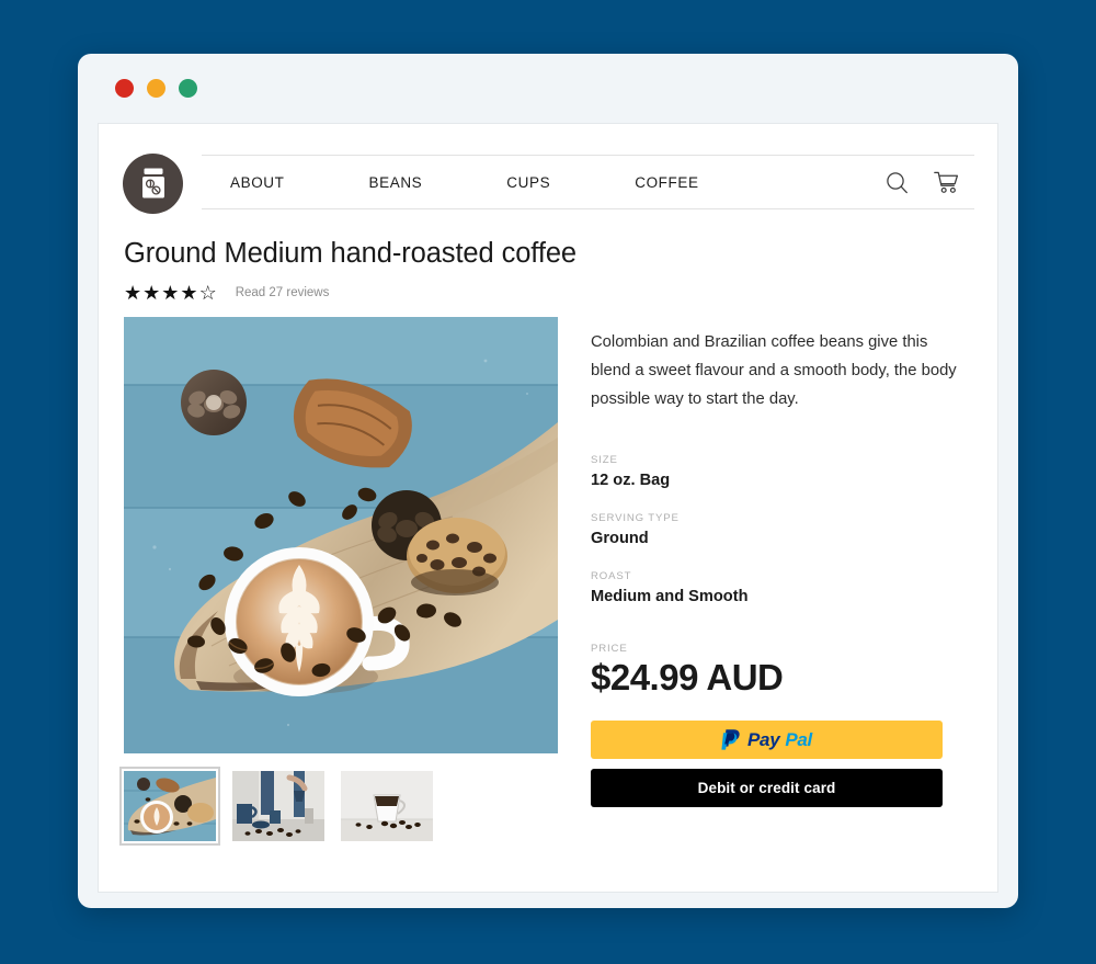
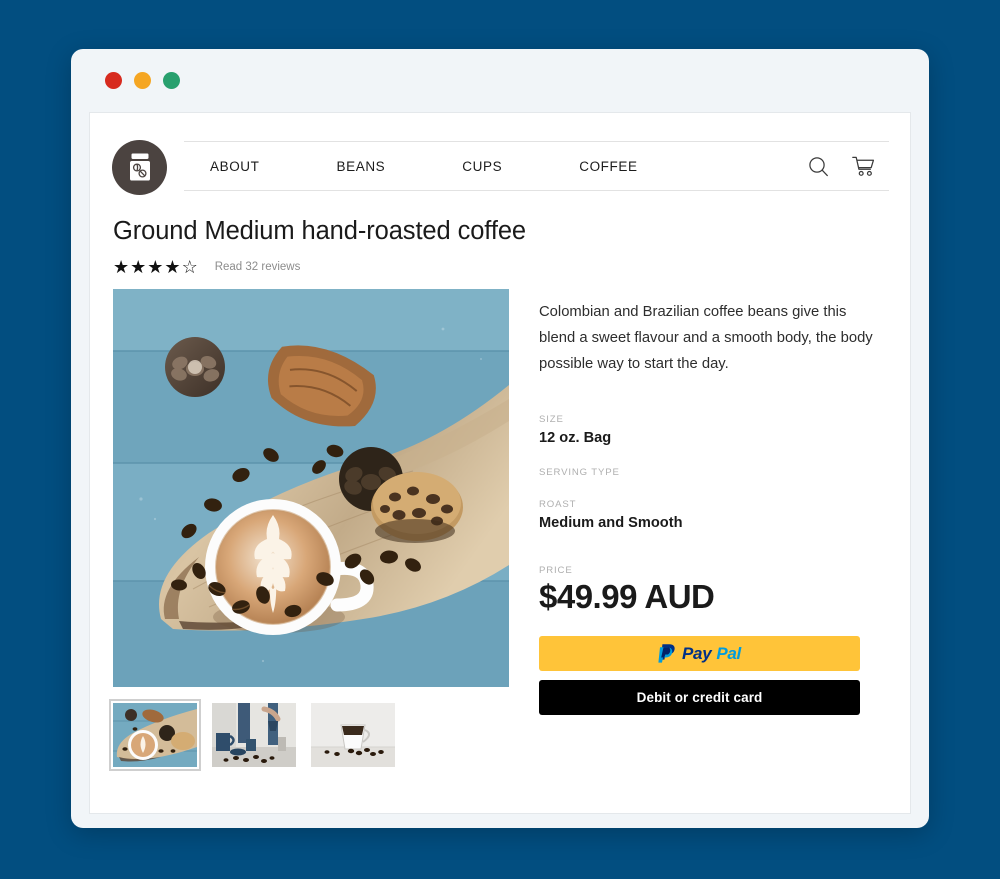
  ABOUT
  BEANS
  CUPS
  COFFEE
  Ground Medium hand-roasted coffee
  ★
  ★
  ★
  ★
  ☆
- Read 27 reviews
+ Read 32 reviews
  Colombian and Brazilian coffee beans give this blend a sweet flavour and a smooth body, the body possible way to start the day.
  SIZE
  12 oz. Bag
  SERVING TYPE
- Ground
  ROAST
  Medium and Smooth
  PRICE
- $24.99 AUD
+ $49.99 AUD
  Pay
  Pal
  Debit or credit card
